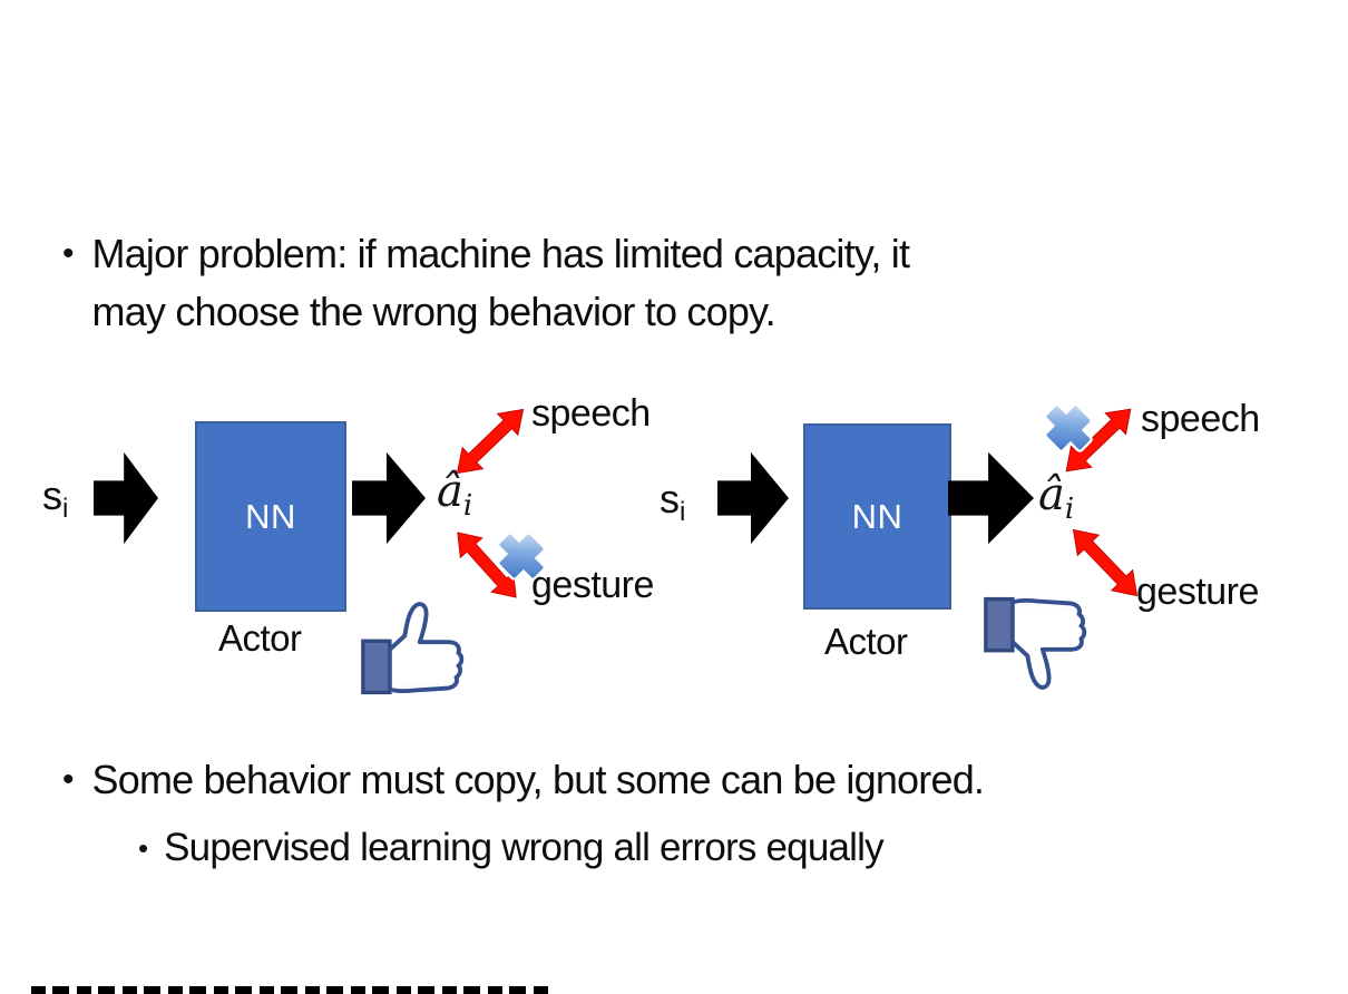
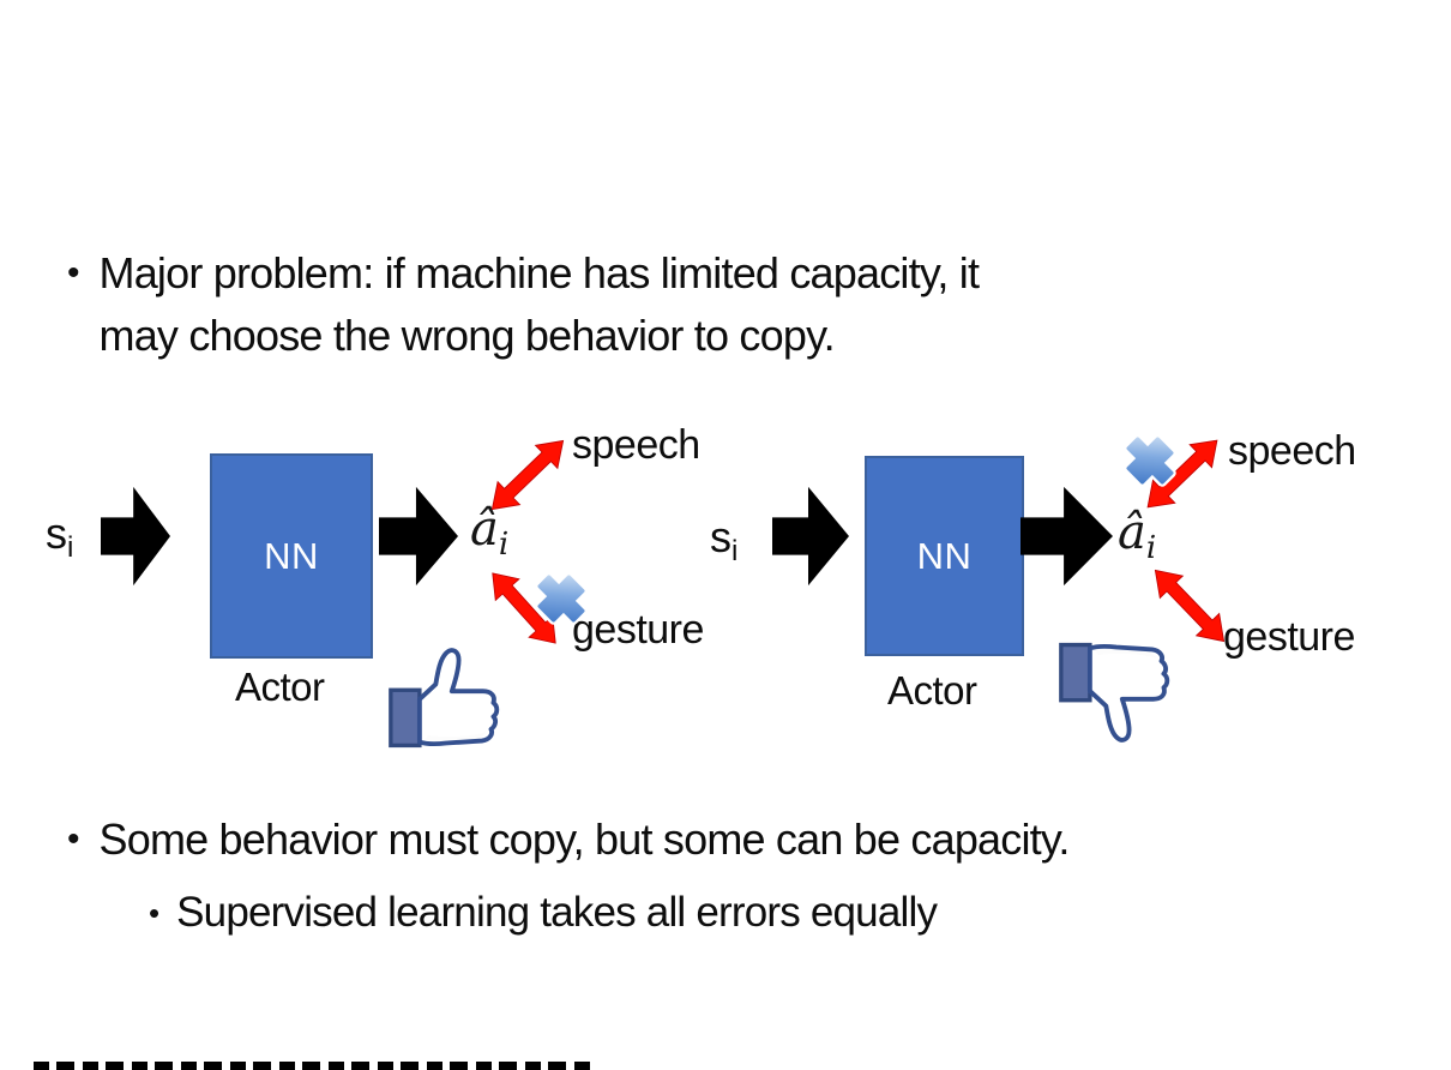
  •
  Major problem: if machine has limited capacity, it
  may choose the wrong behavior to copy.
  si
  NN
  âi
  speech
  gesture
  Actor
  si
  NN
  âi
  speech
  gesture
  Actor
  •
- Some behavior must copy, but some can be ignored.
+ Some behavior must copy, but some can be capacity.
  •
- Supervised learning wrong all errors equally
+ Supervised learning takes all errors equally
